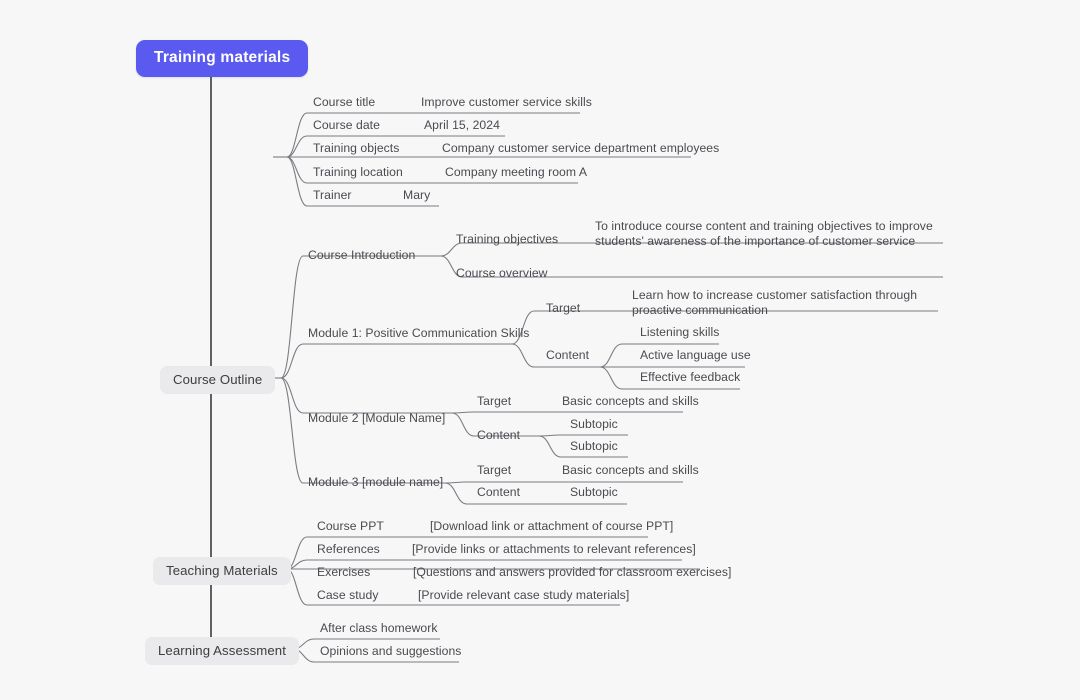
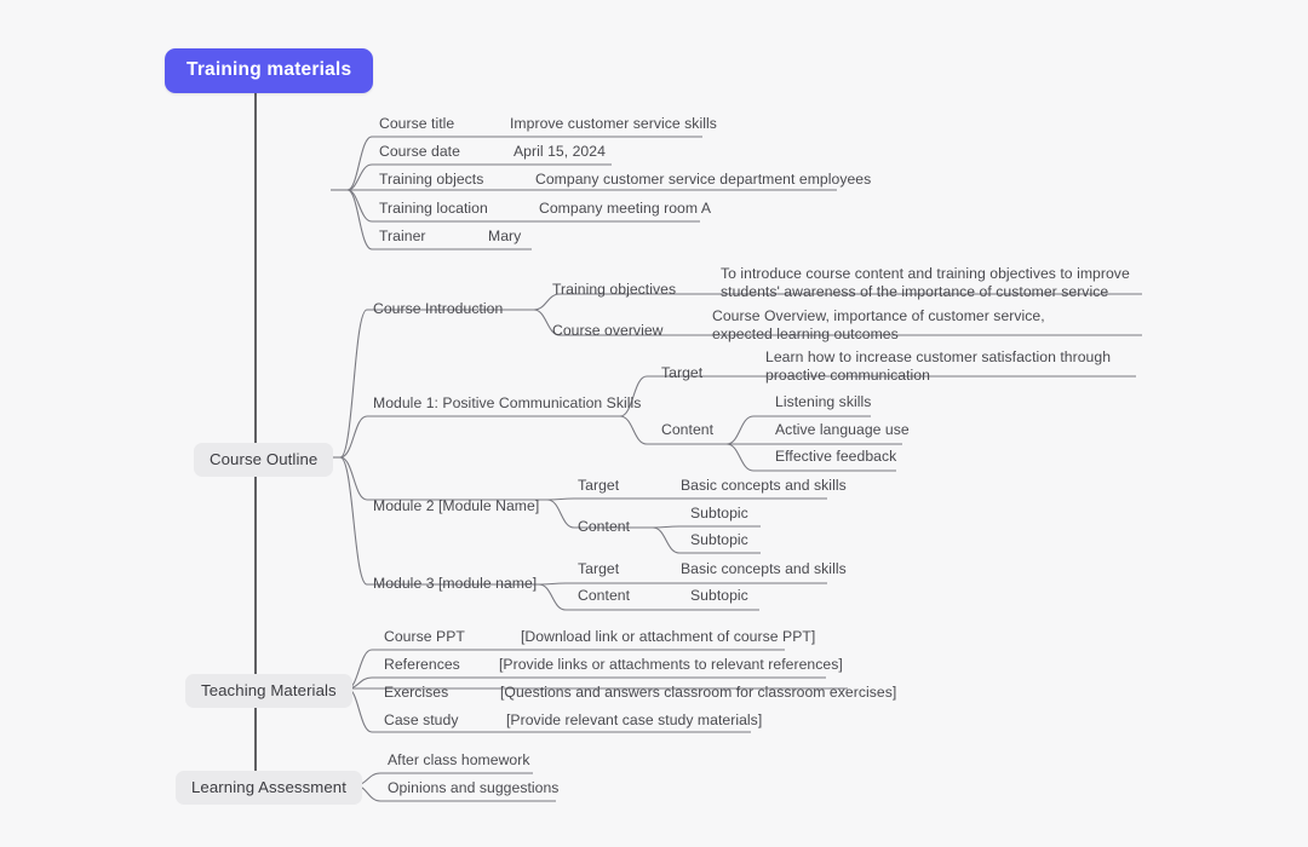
  Training materials
  Course title
  Improve customer service skills
  Course date
  April 15, 2024
  Training objects
  Company customer service department employees
  Training location
  Company meeting room A
  Trainer
  Mary
  Course Outline
  Course Introduction
  Training objectives
  To introduce course content and training objectives to improve students' awareness of the importance of customer service
  Course overview
+ Course Overview, importance of customer service, expected learning outcomes
  Module 1: Positive Communication Skills
  Target
  Learn how to increase customer satisfaction through proactive communication
  Content
  Listening skills
  Active language use
  Effective feedback
  Module 2 [Module Name]
  Target
  Basic concepts and skills
  Content
  Subtopic
  Subtopic
  Module 3 [module name]
  Target
  Basic concepts and skills
  Content
  Subtopic
  Teaching Materials
  Course PPT
  [Download link or attachment of course PPT]
  References
  [Provide links or attachments to relevant references]
  Exercises
- [Questions and answers provided for classroom exercises]
+ [Questions and answers classroom for classroom exercises]
  Case study
  [Provide relevant case study materials]
  Learning Assessment
  After class homework
  Opinions and suggestions
